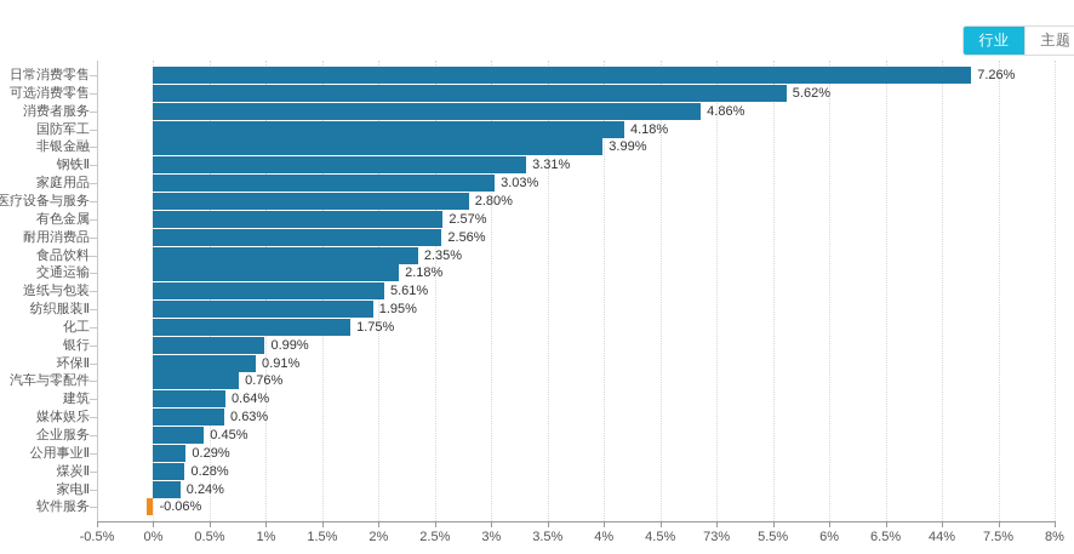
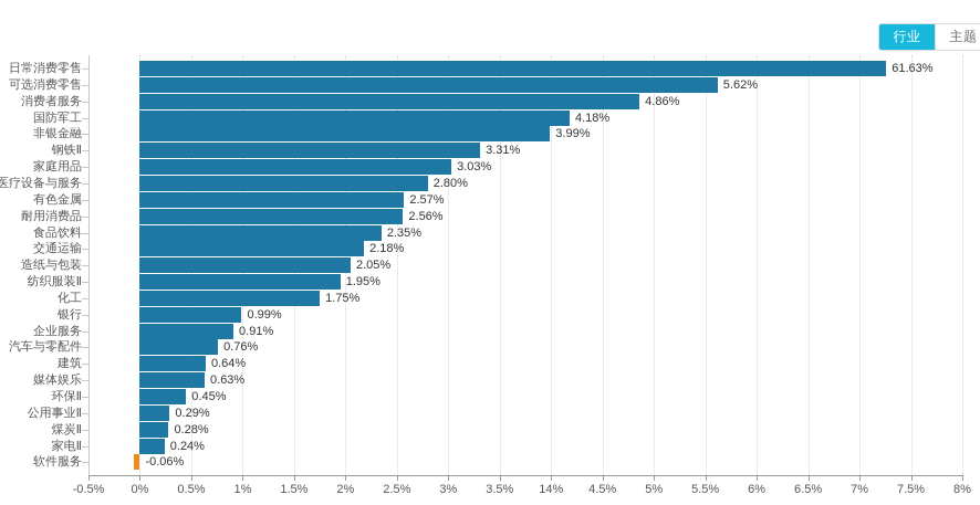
  行业
  主题
  日常消费零售
- 7.26%
+ 61.63%
  可选消费零售
  5.62%
  消费者服务
  4.86%
  国防军工
  4.18%
  非银金融
  3.99%
  钢铁Ⅱ
  3.31%
  家庭用品
  3.03%
  医疗设备与服务
  2.80%
  有色金属
  2.57%
  耐用消费品
  2.56%
  食品饮料
  2.35%
  交通运输
  2.18%
  造纸与包装
- 5.61%
+ 2.05%
  纺织服装Ⅱ
  1.95%
  化工
  1.75%
  银行
  0.99%
- 环保Ⅱ
+ 企业服务
  0.91%
  汽车与零配件
  0.76%
  建筑
  0.64%
  媒体娱乐
  0.63%
- 企业服务
+ 环保Ⅱ
  0.45%
  公用事业Ⅱ
  0.29%
  煤炭Ⅱ
  0.28%
  家电Ⅱ
  0.24%
  软件服务
  -0.06%
  -0.5%
  0%
  0.5%
  1%
  1.5%
  2%
  2.5%
  3%
  3.5%
- 4%
+ 14%
  4.5%
- 73%
+ 5%
  5.5%
  6%
  6.5%
- 44%
+ 7%
  7.5%
  8%
